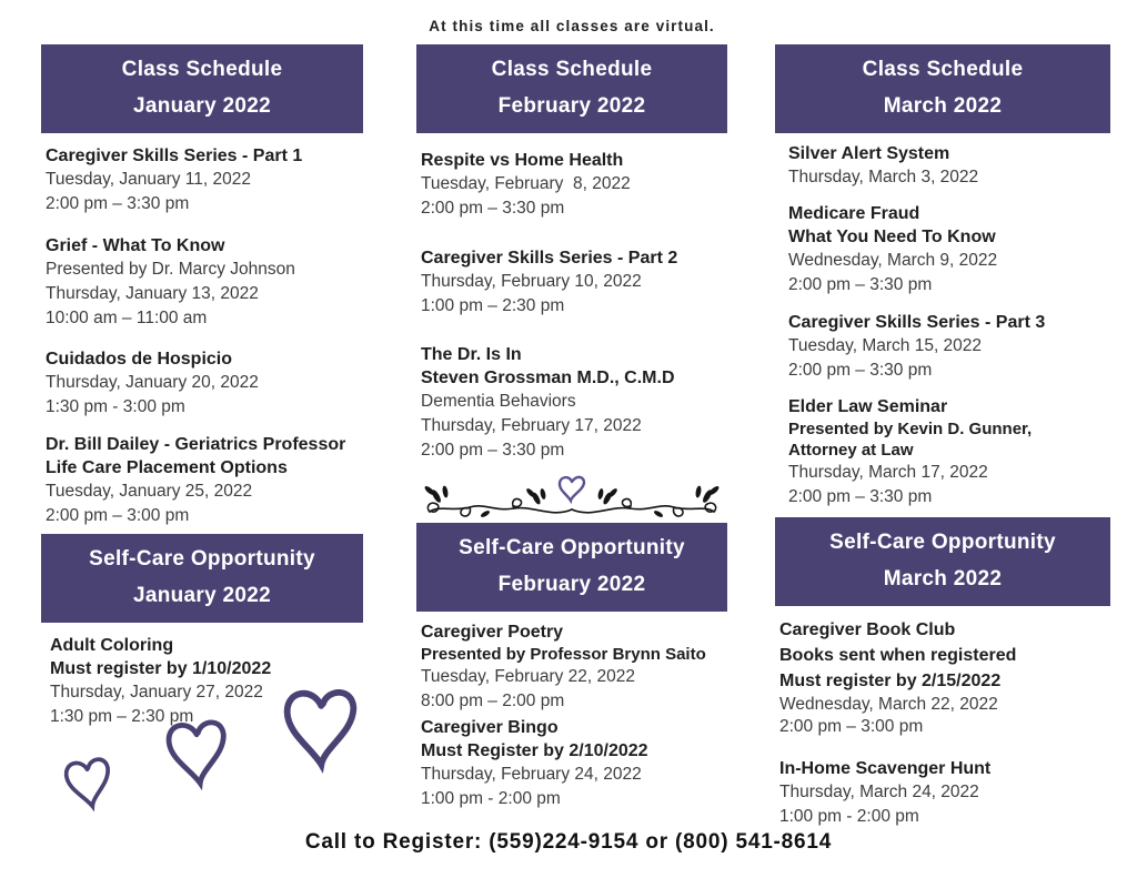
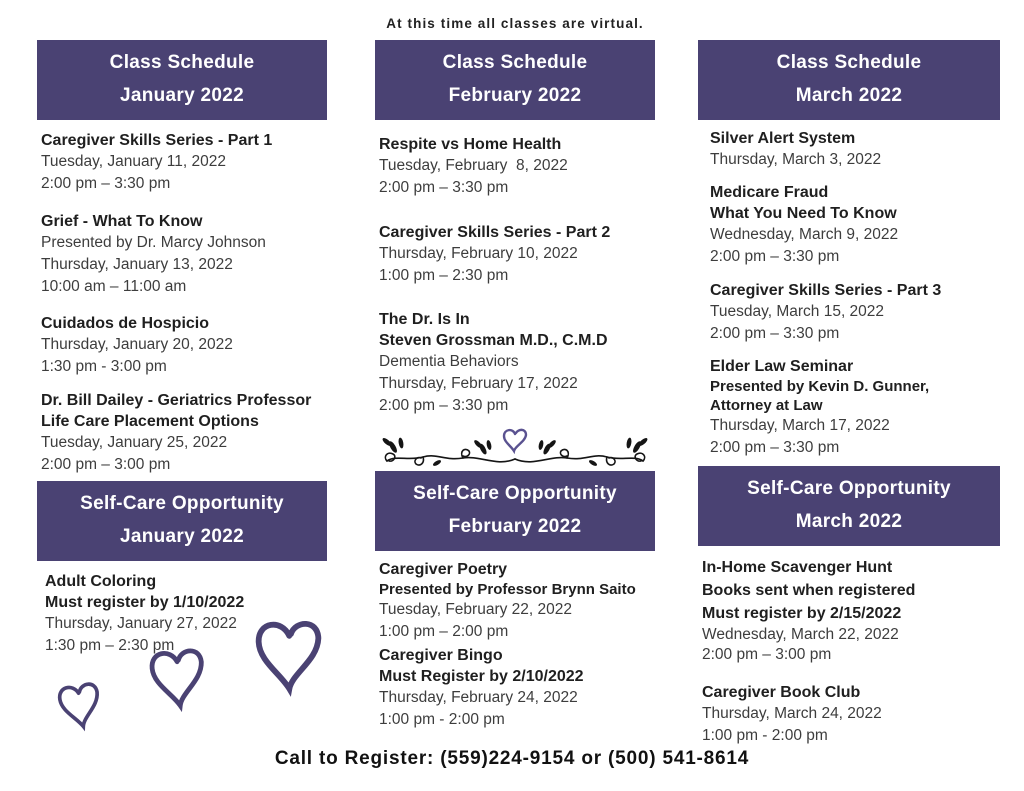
  At this time all classes are virtual.
  Class Schedule
  January 2022
  Caregiver Skills Series - Part 1
  Tuesday, January 11, 2022
  2:00 pm – 3:30 pm
  Grief - What To Know
  Presented by Dr. Marcy Johnson
  Thursday, January 13, 2022
  10:00 am – 11:00 am
  Cuidados de Hospicio
  Thursday, January 20, 2022
  1:30 pm - 3:00 pm
  Dr. Bill Dailey - Geriatrics Professor
  Life Care Placement Options
  Tuesday, January 25, 2022
  2:00 pm – 3:00 pm
  Self-Care Opportunity
  January 2022
  Adult Coloring
  Must register by 1/10/2022
  Thursday, January 27, 2022
  1:30 pm – 2:30 pm
  Class Schedule
  February 2022
  Respite vs Home Health
  Tuesday, February 8, 2022
  2:00 pm – 3:30 pm
  Caregiver Skills Series - Part 2
  Thursday, February 10, 2022
  1:00 pm – 2:30 pm
  The Dr. Is In
  Steven Grossman M.D., C.M.D
  Dementia Behaviors
  Thursday, February 17, 2022
  2:00 pm – 3:30 pm
  Self-Care Opportunity
  February 2022
  Caregiver Poetry
  Presented by Professor Brynn Saito
  Tuesday, February 22, 2022
- 8:00 pm – 2:00 pm
+ 1:00 pm – 2:00 pm
  Caregiver Bingo
  Must Register by 2/10/2022
  Thursday, February 24, 2022
  1:00 pm - 2:00 pm
  Class Schedule
  March 2022
  Silver Alert System
  Thursday, March 3, 2022
  Medicare Fraud
  What You Need To Know
  Wednesday, March 9, 2022
  2:00 pm – 3:30 pm
  Caregiver Skills Series - Part 3
  Tuesday, March 15, 2022
  2:00 pm – 3:30 pm
  Elder Law Seminar
  Presented by Kevin D. Gunner,
  Attorney at Law
  Thursday, March 17, 2022
  2:00 pm – 3:30 pm
  Self-Care Opportunity
  March 2022
- Caregiver Book Club
+ In-Home Scavenger Hunt
  Books sent when registered
  Must register by 2/15/2022
  Wednesday, March 22, 2022
  2:00 pm – 3:00 pm
- In-Home Scavenger Hunt
+ Caregiver Book Club
  Thursday, March 24, 2022
  1:00 pm - 2:00 pm
- Call to Register: (559)224-9154 or (800) 541-8614
+ Call to Register: (559)224-9154 or (500) 541-8614
